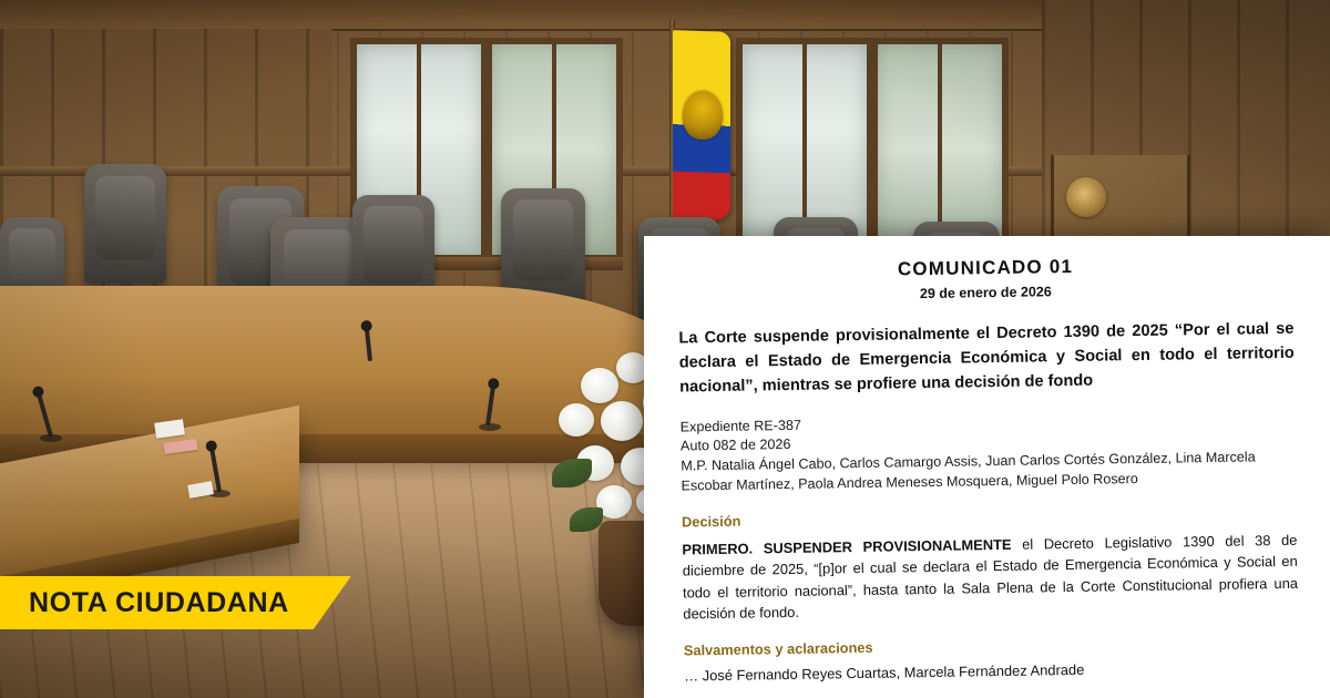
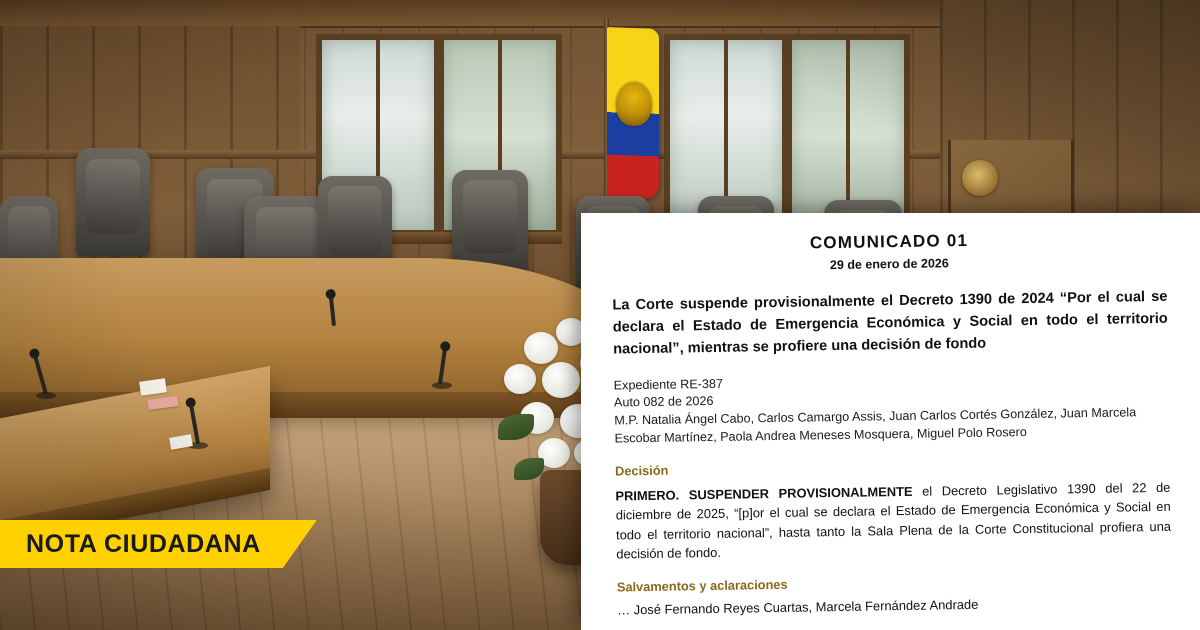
  NOTA CIUDADANA
  COMUNICADO 01
  29 de enero de 2026
- La Corte suspende provisionalmente el Decreto 1390 de 2025 “Por el cual se declara el Estado de Emergencia Económica y Social en todo el territorio nacional”, mientras se profiere una decisión de fondo
+ La Corte suspende provisionalmente el Decreto 1390 de 2024 “Por el cual se declara el Estado de Emergencia Económica y Social en todo el territorio nacional”, mientras se profiere una decisión de fondo
  Expediente RE-387
  Auto 082 de 2026
- M.P. Natalia Ángel Cabo, Carlos Camargo Assis, Juan Carlos Cortés González, Lina Marcela Escobar Martínez, Paola Andrea Meneses Mosquera, Miguel Polo Rosero
+ M.P. Natalia Ángel Cabo, Carlos Camargo Assis, Juan Carlos Cortés González, Juan Marcela Escobar Martínez, Paola Andrea Meneses Mosquera, Miguel Polo Rosero
  Decisión
- PRIMERO. SUSPENDER PROVISIONALMENTE el Decreto Legislativo 1390 del 38 de diciembre de 2025, “[p]or el cual se declara el Estado de Emergencia Económica y Social en todo el territorio nacional”, hasta tanto la Sala Plena de la Corte Constitucional profiera una decisión de fondo.
+ PRIMERO. SUSPENDER PROVISIONALMENTE el Decreto Legislativo 1390 del 22 de diciembre de 2025, “[p]or el cual se declara el Estado de Emergencia Económica y Social en todo el territorio nacional”, hasta tanto la Sala Plena de la Corte Constitucional profiera una decisión de fondo.
  Salvamentos y aclaraciones
  … José Fernando Reyes Cuartas, Marcela Fernández Andrade
